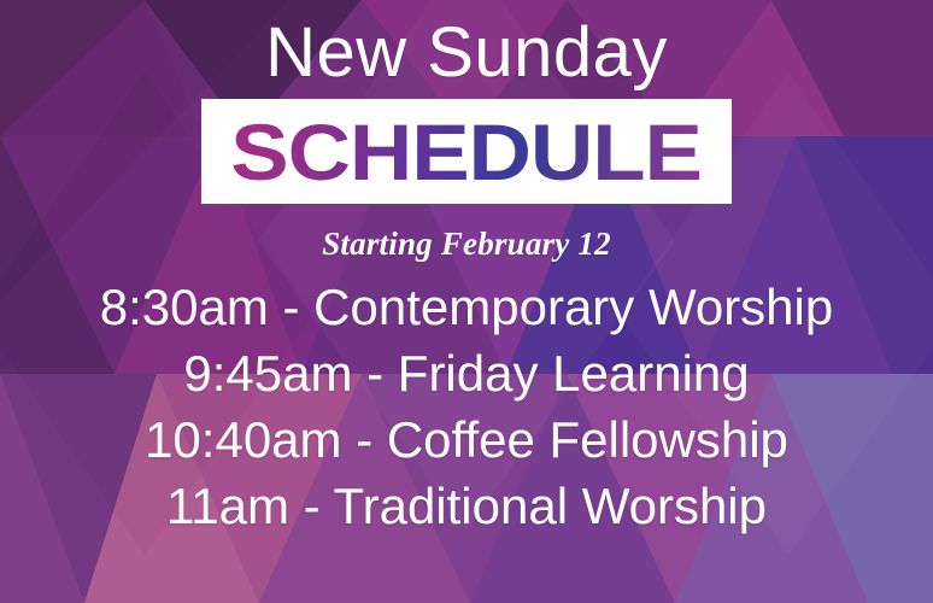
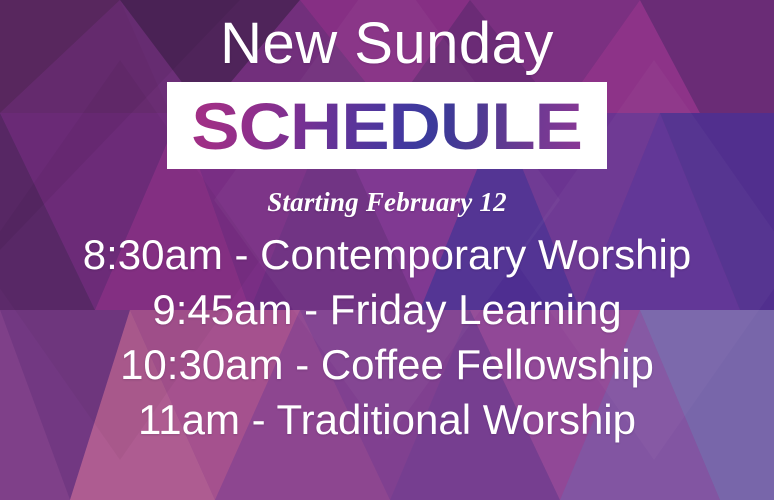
  New Sunday
  SCHEDULE
  Starting February 12
  8:30am - Contemporary Worship
  9:45am - Friday Learning
- 10:40am - Coffee Fellowship
+ 10:30am - Coffee Fellowship
  11am - Traditional Worship
